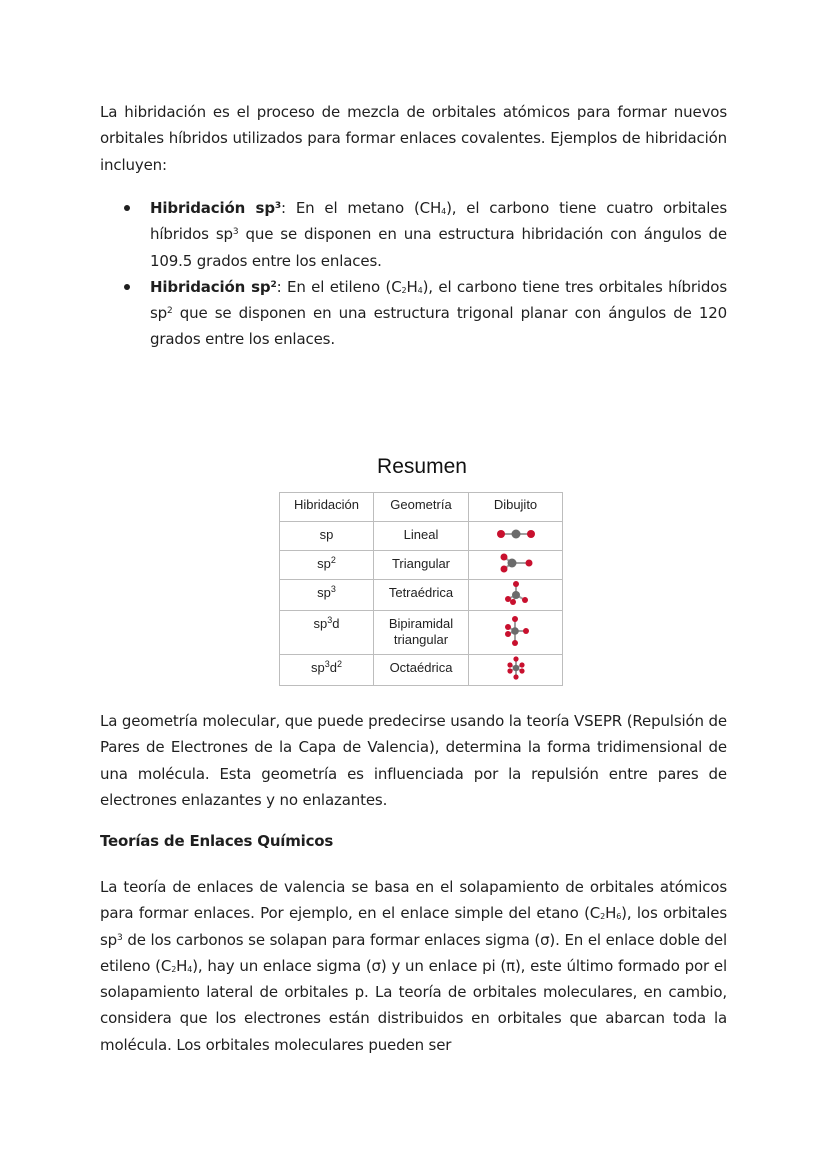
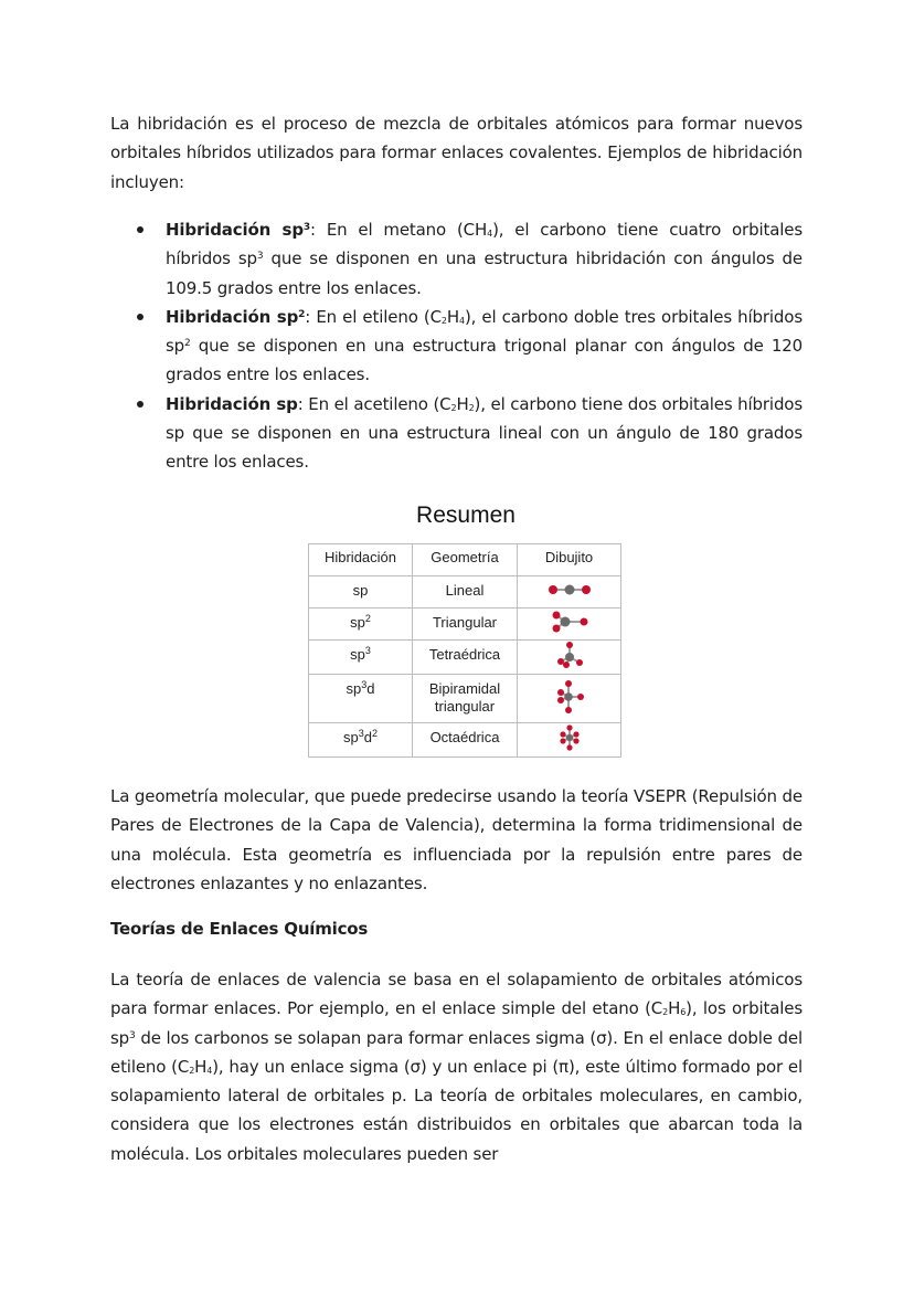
  La hibridación es el proceso de mezcla de orbitales atómicos para formar nuevos orbitales híbridos utilizados para formar enlaces covalentes. Ejemplos de hibridación incluyen:
  Hibridación sp3: En el metano (CH4), el carbono tiene cuatro orbitales híbridos sp3 que se disponen en una estructura hibridación con ángulos de 109.5 grados entre los enlaces.
- Hibridación sp2: En el etileno (C2H4), el carbono tiene tres orbitales híbridos sp2 que se disponen en una estructura trigonal planar con ángulos de 120 grados entre los enlaces.
+ Hibridación sp2: En el etileno (C2H4), el carbono doble tres orbitales híbridos sp2 que se disponen en una estructura trigonal planar con ángulos de 120 grados entre los enlaces.
+ Hibridación sp: En el acetileno (C2H2), el carbono tiene dos orbitales híbridos sp que se disponen en una estructura lineal con un ángulo de 180 grados entre los enlaces.
  La geometría molecular, que puede predecirse usando la teoría VSEPR (Repulsión de Pares de Electrones de la Capa de Valencia), determina la forma tridimensional de una molécula. Esta geometría es influenciada por la repulsión entre pares de electrones enlazantes y no enlazantes.
  Teorías de Enlaces Químicos
  La teoría de enlaces de valencia se basa en el solapamiento de orbitales atómicos para formar enlaces. Por ejemplo, en el enlace simple del etano (C2H6), los orbitales sp3 de los carbonos se solapan para formar enlaces sigma (σ). En el enlace doble del etileno (C2H4), hay un enlace sigma (σ) y un enlace pi (π), este último formado por el solapamiento lateral de orbitales p. La teoría de orbitales moleculares, en cambio, considera que los electrones están distribuidos en orbitales que abarcan toda la molécula. Los orbitales moleculares pueden ser
  Resumen
  Hibridación	Geometría	Dibujito
  sp	Lineal
  sp2	Triangular
  sp3	Tetraédrica
  sp3d	Bipiramidaltriangular
  sp3d2	Octaédrica
